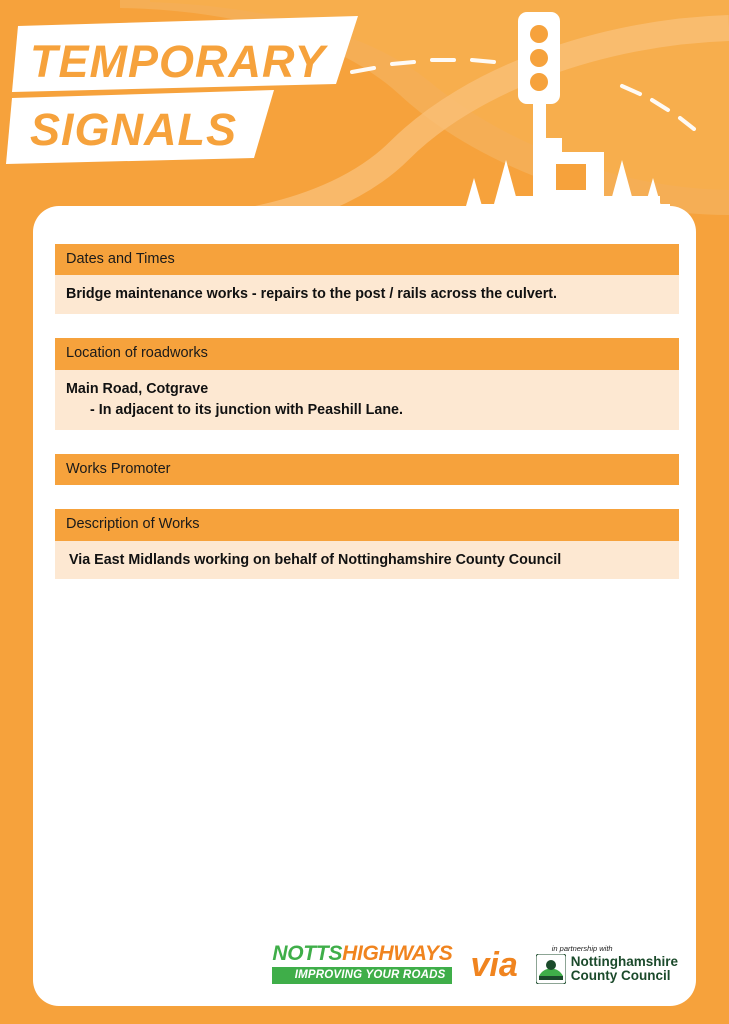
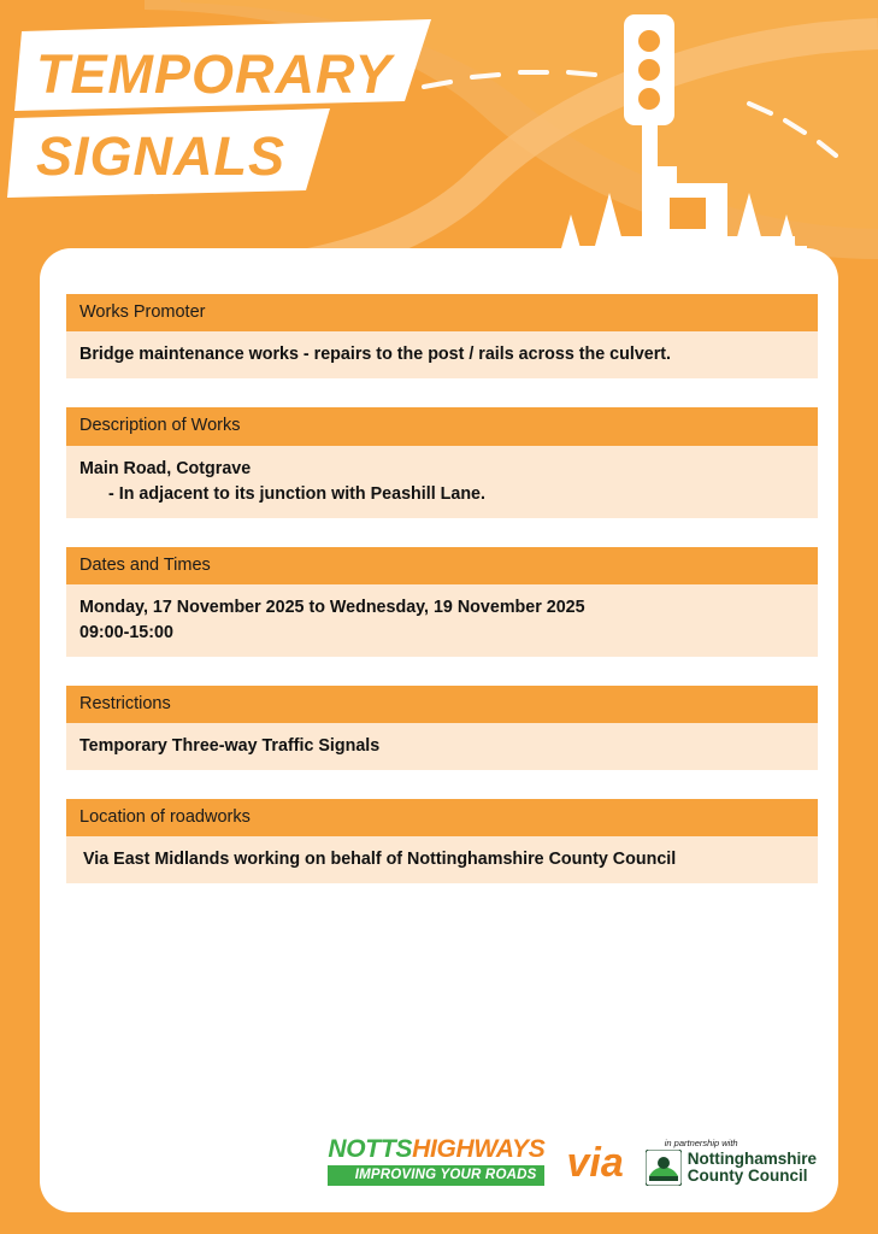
  TEMPORARY
  SIGNALS
- Dates and Times
+ Works Promoter
  Bridge maintenance works - repairs to the post / rails across the culvert.
- Location of roadworks
+ Description of Works
  Main Road, Cotgrave
  - In adjacent to its junction with Peashill Lane.
- Works Promoter
+ Dates and Times
+ Monday, 17 November 2025 to Wednesday, 19 November 2025
+ 09:00-15:00
+ Restrictions
+ Temporary Three-way Traffic Signals
- Description of Works
+ Location of roadworks
  Via East Midlands working on behalf of Nottinghamshire County Council
  NOTTSHIGHWAYS
  IMPROVING YOUR ROADS
  via
  in partnership with
  Nottinghamshire
  County Council
